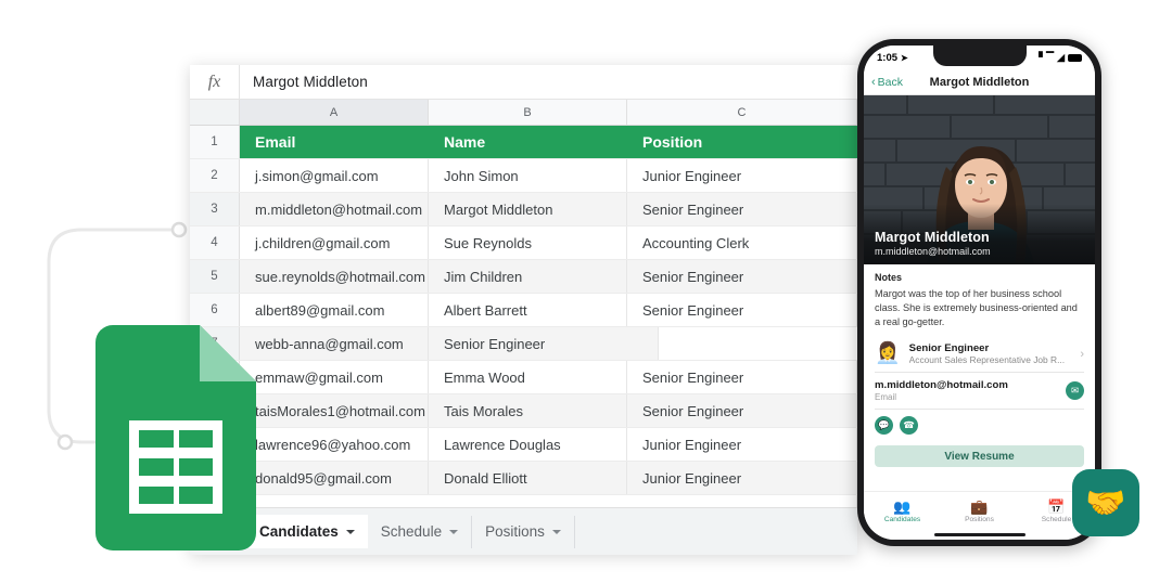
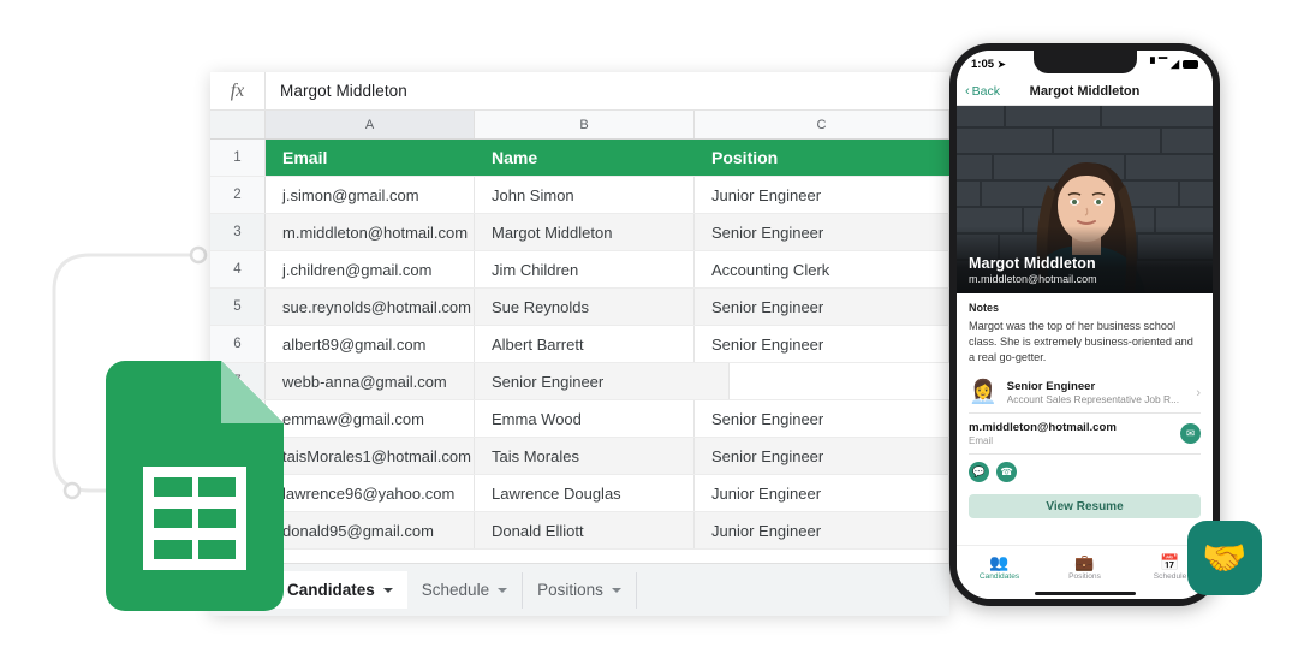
  fx
  Margot Middleton
  A
  B
  C
  1
  Email
  Name
  Position
  2
  j.simon@gmail.com
  John Simon
  Junior Engineer
  3
  m.middleton@hotmail.com
  Margot Middleton
  Senior Engineer
  4
  j.children@gmail.com
- Sue Reynolds
+ Jim Children
  Accounting Clerk
  5
  sue.reynolds@hotmail.com
- Jim Children
+ Sue Reynolds
  Senior Engineer
  6
  albert89@gmail.com
  Albert Barrett
  Senior Engineer
  webb-anna@gmail.com
  Senior Engineer
  emmaw@gmail.com
  Emma Wood
  Senior Engineer
  taisMorales1@hotmail.com
  Tais Morales
  Senior Engineer
  lawrence96@yahoo.com
  Lawrence Douglas
  Junior Engineer
  donald95@gmail.com
  Donald Elliott
  Junior Engineer
  Candidates
  Schedule
  Positions
  1:05
  ➤
  ▘▔
  ◢
  ‹
  Back
  Margot Middleton
  Margot Middleton
  m.middleton@hotmail.com
  Notes
  Margot was the top of her business school class. She is extremely business-oriented and a real go-getter.
  👩‍💼
  Senior Engineer
  Account Sales Representative Job R...
  ›
  m.middleton@hotmail.com
  Email
  ✉
  💬
  ☎
  View Resume
  👥
  💼
  📅
  🤝
